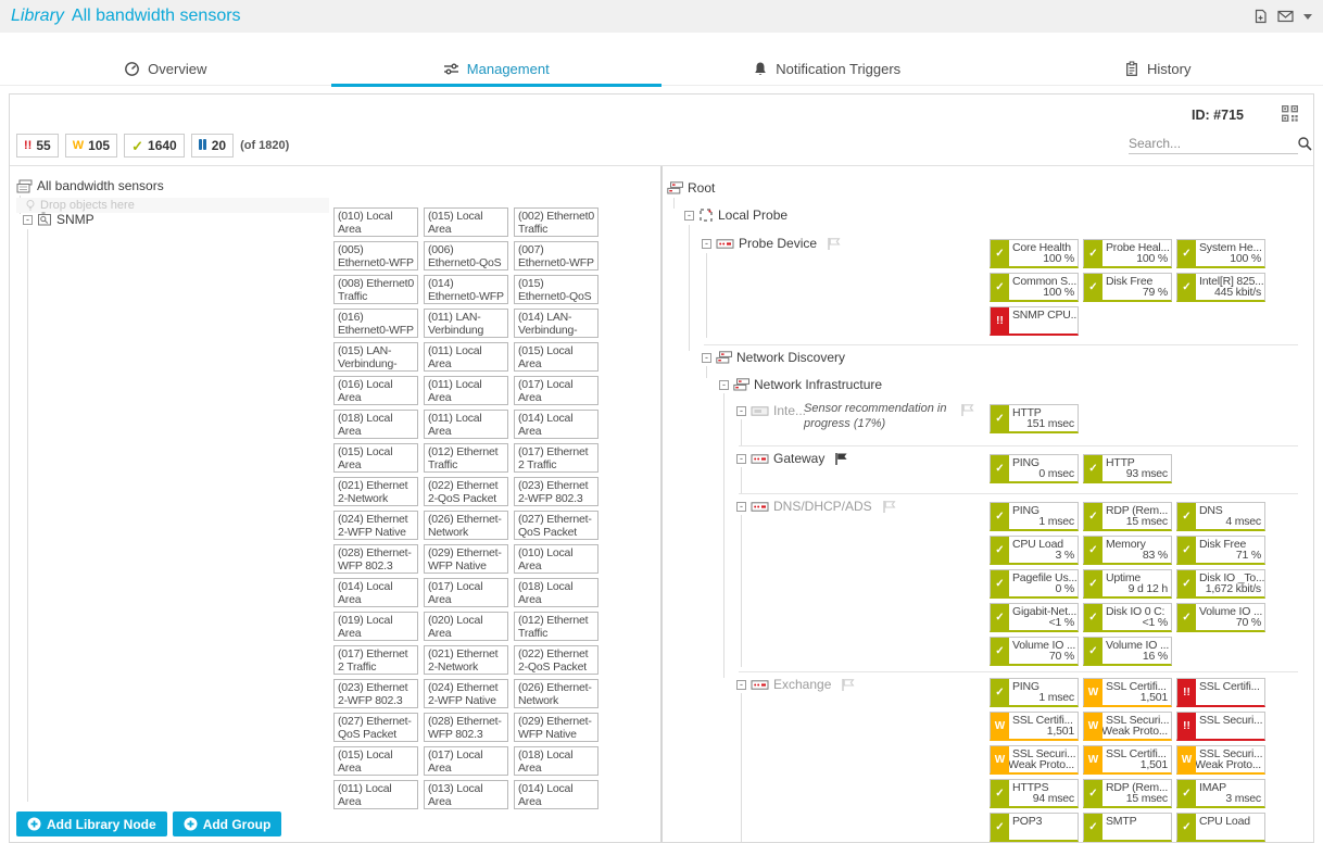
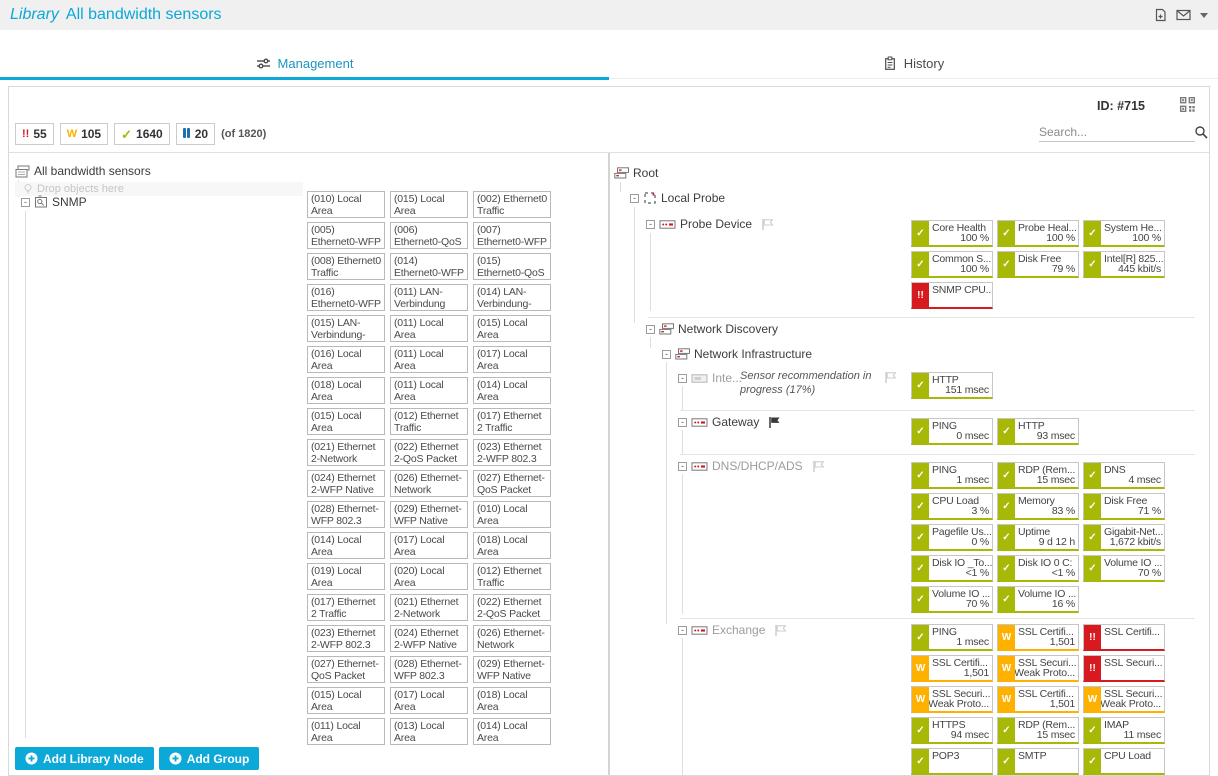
  Library
  All bandwidth sensors
- Overview
  Management
- Notification Triggers
  History
  ID: #715
  !!
  55
  W
  105
  ✓
  1640
  20
  (of 1820)
  Search...
  All bandwidth sensors
  Drop objects here
  -
  SNMP
  (010) Local Area(015) Local Area(002) Ethernet0 Traffic(005) Ethernet0-WFP(006) Ethernet0-QoS(007) Ethernet0-WFP(008) Ethernet0 Traffic(014) Ethernet0-WFP(015) Ethernet0-QoS(016) Ethernet0-WFP(011) LAN-Verbindung(014) LAN-Verbindung-(015) LAN-Verbindung-(011) Local Area(015) Local Area(016) Local Area(011) Local Area(017) Local Area(018) Local Area(011) Local Area(014) Local Area(015) Local Area(012) Ethernet Traffic(017) Ethernet 2 Traffic(021) Ethernet 2-Network(022) Ethernet 2-QoS Packet(023) Ethernet 2-WFP 802.3(024) Ethernet 2-WFP Native(026) Ethernet-Network(027) Ethernet-QoS Packet(028) Ethernet-WFP 802.3(029) Ethernet-WFP Native(010) Local Area(014) Local Area(017) Local Area(018) Local Area(019) Local Area(020) Local Area(012) Ethernet Traffic(017) Ethernet 2 Traffic(021) Ethernet 2-Network(022) Ethernet 2-QoS Packet(023) Ethernet 2-WFP 802.3(024) Ethernet 2-WFP Native(026) Ethernet-Network(027) Ethernet-QoS Packet(028) Ethernet-WFP 802.3(029) Ethernet-WFP Native(015) Local Area(017) Local Area(018) Local Area(011) Local Area(013) Local Area(014) Local Area
  Add Library Node
  Add Group
  Root
  -
  Local Probe
  -
  Probe Device
  ✓
  Core Health
  100 %
  ✓
  Probe Heal...
  100 %
  ✓
  System He...
  100 %
  ✓
  Common S...
  100 %
  ✓
  Disk Free
  79 %
  ✓
  Intel[R] 825...
  445 kbit/s
  !!
  SNMP CPU..
  -
  Network Discovery
  -
  Network Infrastructure
  -
  Inte...
  Sensor recommendation in progress (17%)
  ✓
  HTTP
  151 msec
  -
  Gateway
  ✓
  PING
  0 msec
  ✓
  HTTP
  93 msec
  -
  DNS/DHCP/ADS
  ✓
  PING
  1 msec
  ✓
  RDP (Rem...
  15 msec
  ✓
  DNS
  4 msec
  ✓
  CPU Load
  3 %
  ✓
  Memory
  83 %
  ✓
  Disk Free
  71 %
  ✓
  Pagefile Us...
  0 %
  ✓
  Uptime
  9 d 12 h
  ✓
- Disk IO _To...
+ Gigabit-Net...
  1,672 kbit/s
  ✓
- Gigabit-Net...
+ Disk IO _To...
  <1 %
  ✓
  Disk IO 0 C:
  <1 %
  ✓
  Volume IO ...
  70 %
  ✓
  Volume IO ...
  70 %
  ✓
  Volume IO ...
  16 %
  -
  Exchange
  ✓
  PING
  1 msec
  W
  SSL Certifi...
  1,501
  !!
  SSL Certifi...
  W
  SSL Certifi...
  1,501
  W
  SSL Securi...
  Weak Proto...
  !!
  SSL Securi...
  W
  SSL Securi...
  Weak Proto...
  W
  SSL Certifi...
  1,501
  W
  SSL Securi...
  Weak Proto...
  ✓
  HTTPS
  94 msec
  ✓
  RDP (Rem...
  15 msec
  ✓
  IMAP
- 3 msec
+ 11 msec
  ✓
  POP3
  ✓
  SMTP
  ✓
  CPU Load
